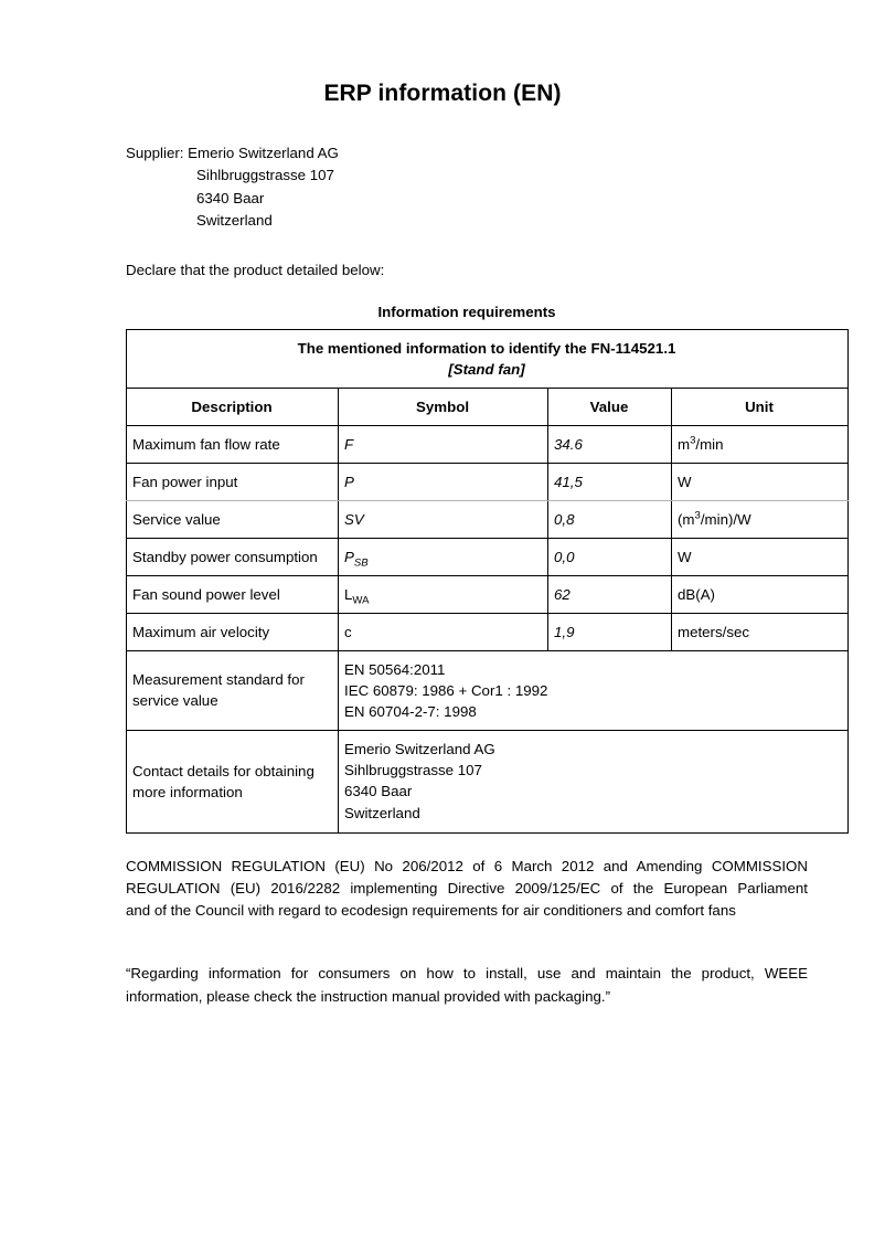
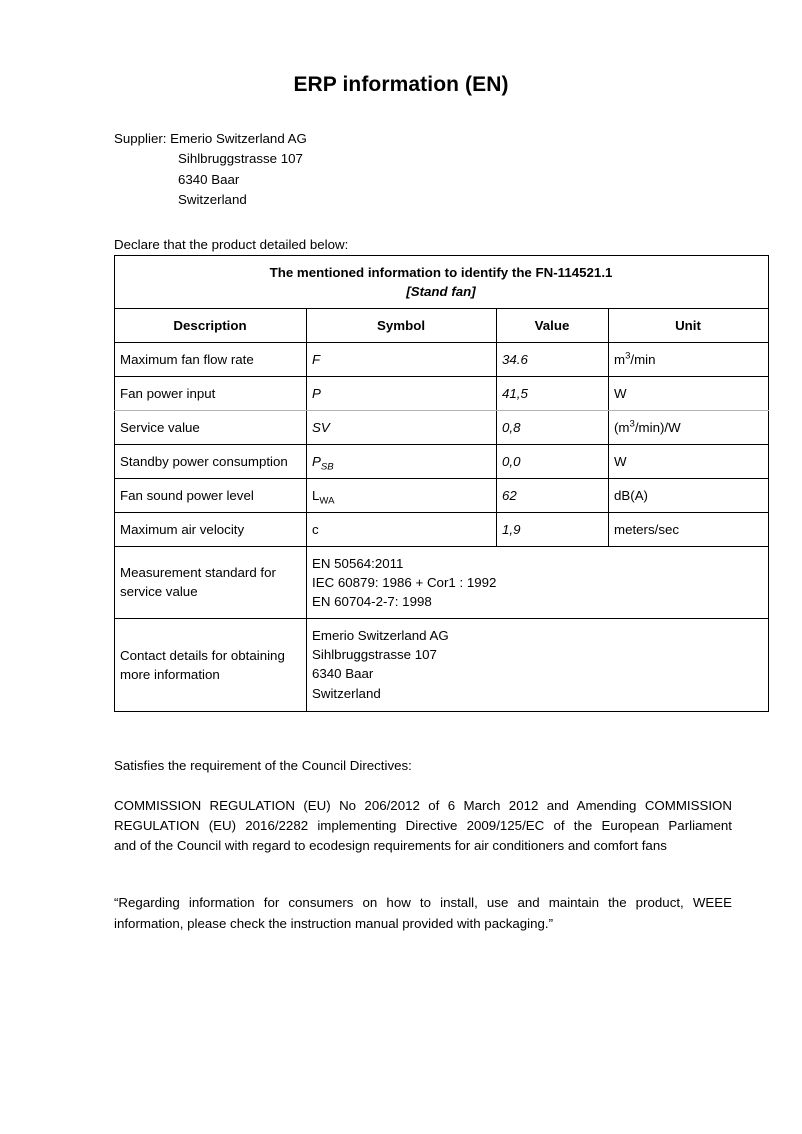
  ERP information (EN)
  Supplier: Emerio Switzerland AG
  Sihlbruggstrasse 107
  6340 Baar
  Switzerland
  Declare that the product detailed below:
- Information requirements
  The mentioned information to identify the FN-114521.1 [Stand fan]
  Description	Symbol	Value	Unit
  Maximum fan flow rate	F	34.6	m3/min
  Fan power input	P	41,5	W
  Service value	SV	0,8	(m3/min)/W
  Standby power consumption	PSB	0,0	W
  Fan sound power level	LWA	62	dB(A)
  Maximum air velocity	c	1,9	meters/sec
  Measurement standard for service value	EN 50564:2011 IEC 60879: 1986 + Cor1 : 1992 EN 60704-2-7: 1998
  Contact details for obtaining more information	Emerio Switzerland AG Sihlbruggstrasse 107 6340 Baar Switzerland
+ Satisfies the requirement of the Council Directives:
  COMMISSION REGULATION (EU) No 206/2012 of 6 March 2012 and Amending COMMISSION
  REGULATION (EU) 2016/2282 implementing Directive 2009/125/EC of the European Parliament
  and of the Council with regard to ecodesign requirements for air conditioners and comfort fans
  “Regarding information for consumers on how to install, use and maintain the product, WEEE
  information, please check the instruction manual provided with packaging.”
